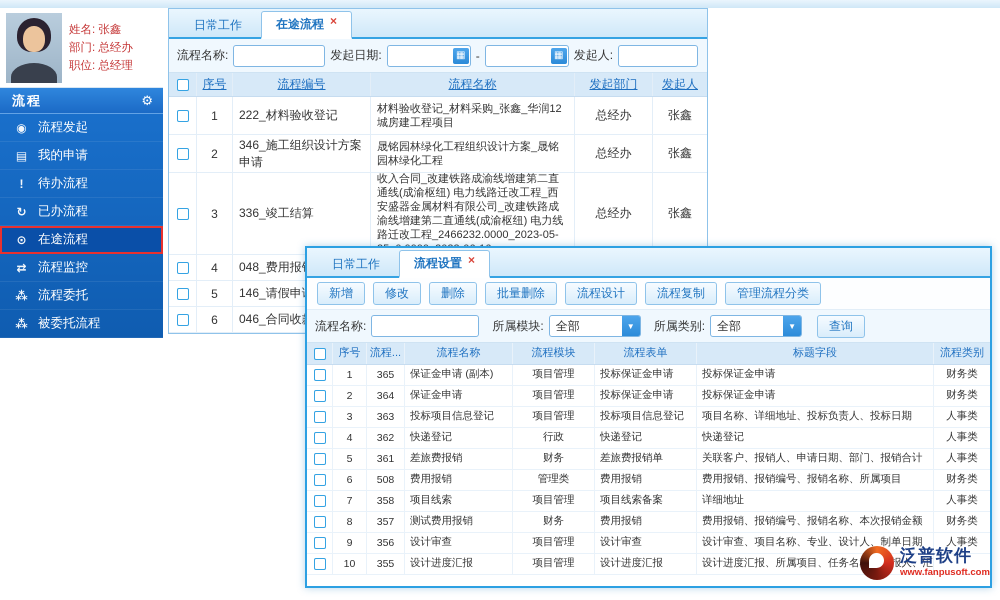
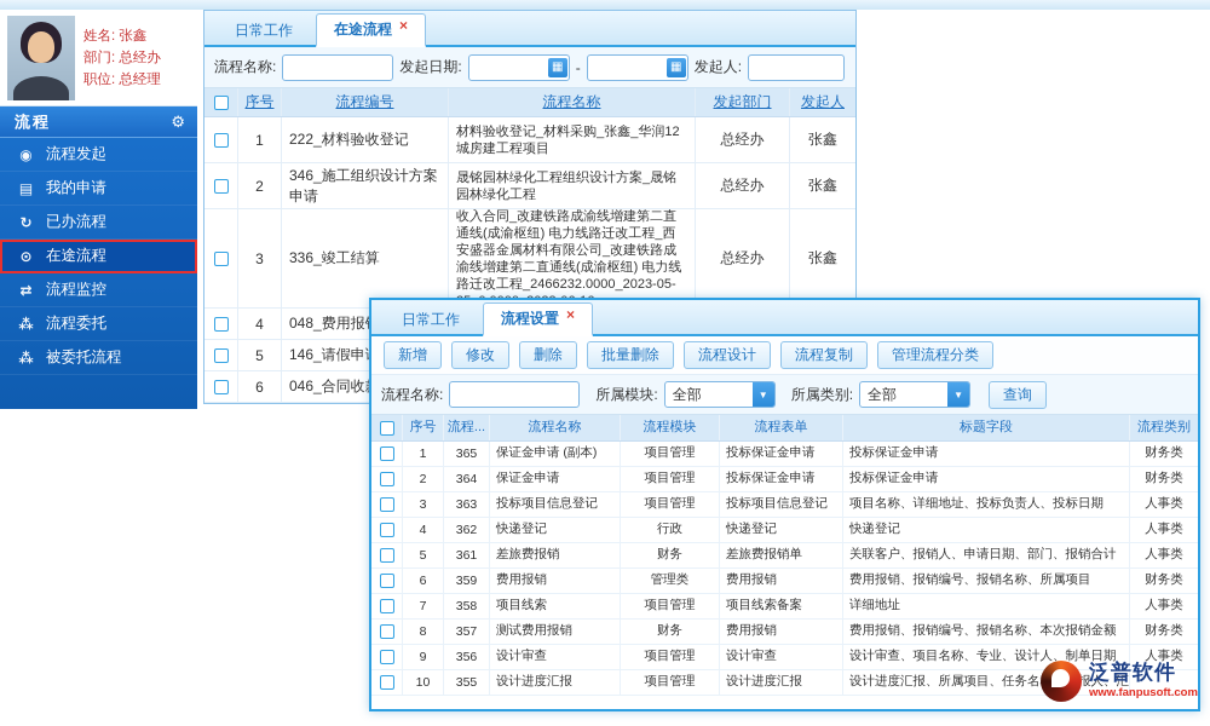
  姓名: 张鑫
  部门: 总经办
  职位: 总经理
  流程
  ⚙
  ◉
  流程发起
  ▤
  我的申请
- !
- 待办流程
  ↻
  已办流程
  ⊙
  在途流程
  ⇄
  流程监控
  ⁂
  流程委托
  ⁂
  被委托流程
  日常工作
  在途流程
  ×
  流程名称:
  发起日期:
  ▦
  -
  ▦
  发起人:
  序号
  流程编号
  流程名称
  发起部门
  发起人
  1
  222_材料验收登记
  材料验收登记_材料采购_张鑫_华润12城房建工程项目
  总经办
  张鑫
  2
  346_施工组织设计方案申请
  晟铭园林绿化工程组织设计方案_晟铭园林绿化工程
  总经办
  张鑫
  3
  336_竣工结算
  收入合同_改建铁路成渝线增建第二直通线(成渝枢纽) 电力线路迁改工程_西安盛器金属材料有限公司_改建铁路成渝线增建第二直通线(成渝枢纽) 电力线路迁改工程_2466232.0000_2023-05-
  总经办
  张鑫
  4
  048_费用报
  5
  146_请假申
  6
  046_合同收
  日常工作
  流程设置
  ×
  新增
  修改
  删除
  批量删除
  流程设计
  流程复制
  管理流程分类
  流程名称:
  所属模块:
  全部
  ▼
  所属类别:
  全部
  ▼
  查询
  序号
  流程...
  流程名称
  流程模块
  流程表单
  标题字段
  流程类别
  1
  365
  保证金申请 (副本)
  项目管理
  投标保证金申请
  投标保证金申请
  财务类
  2
  364
  保证金申请
  项目管理
  投标保证金申请
  投标保证金申请
  财务类
  3
  363
  投标项目信息登记
  项目管理
  投标项目信息登记
  项目名称、详细地址、投标负责人、投标日期
  人事类
  4
  362
  快递登记
  行政
  快递登记
  快递登记
  人事类
  5
  361
  差旅费报销
  财务
  差旅费报销单
  关联客户、报销人、申请日期、部门、报销合计
  人事类
  6
- 508
+ 359
  费用报销
  管理类
  费用报销
  费用报销、报销编号、报销名称、所属项目
  财务类
  7
  358
  项目线索
  项目管理
  项目线索备案
  详细地址
  人事类
  8
  357
  测试费用报销
  财务
  费用报销
  费用报销、报销编号、报销名称、本次报销金额
  财务类
  9
  356
  设计审查
  项目管理
  设计审查
  设计审查、项目名称、专业、设计人、制单日期
  人事类
  10
  355
  设计进度汇报
  项目管理
  设计进度汇报
  设计进度汇报、所属项目、任务名报人、汇
  泛普软件
  www.fanpusoft.com
